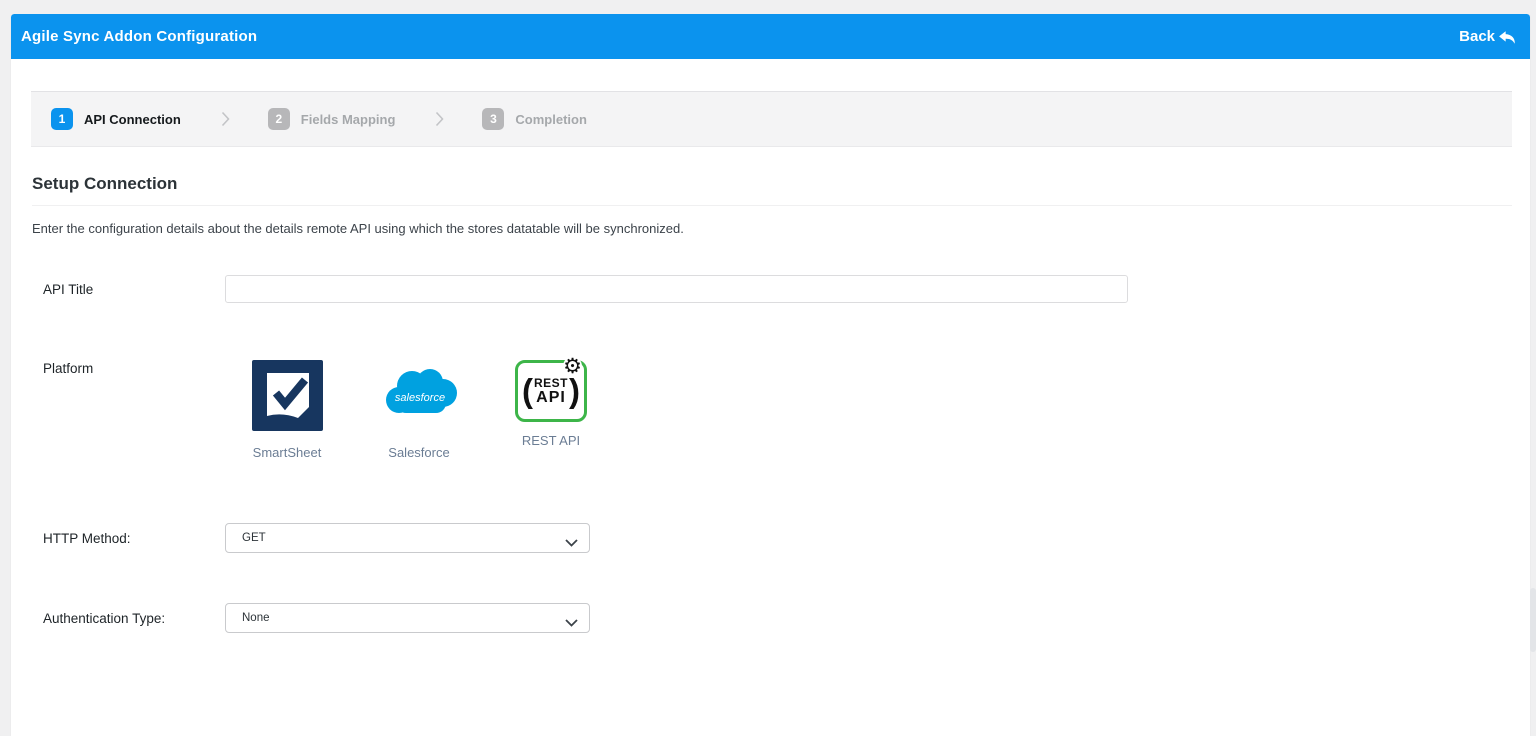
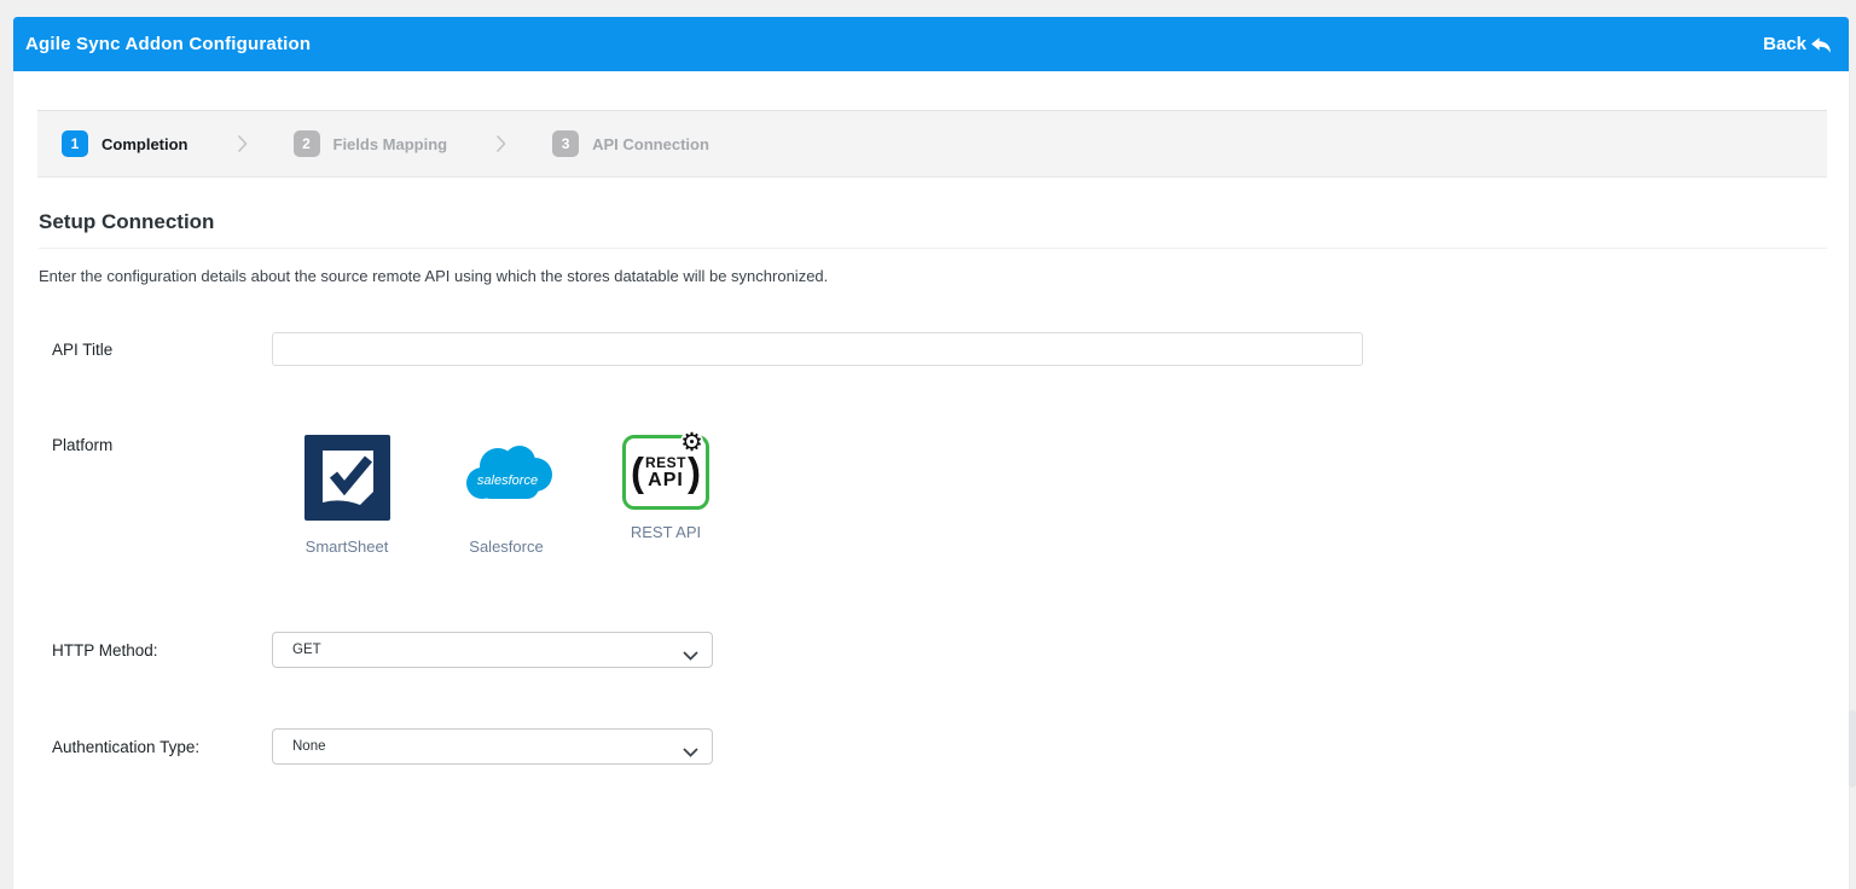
  Agile Sync Addon Configuration
  Back
  1
- API Connection
+ Completion
  2
  Fields Mapping
  3
- Completion
+ API Connection
  Setup Connection
- Enter the configuration details about the details remote API using which the stores datatable will be synchronized.
+ Enter the configuration details about the source remote API using which the stores datatable will be synchronized.
  API Title
  Platform
  SmartSheet
  salesforce
  Salesforce
  (
  REST
  API
  )
  ⚙
  REST API
  HTTP Method:
  GET
  Authentication Type:
  None
